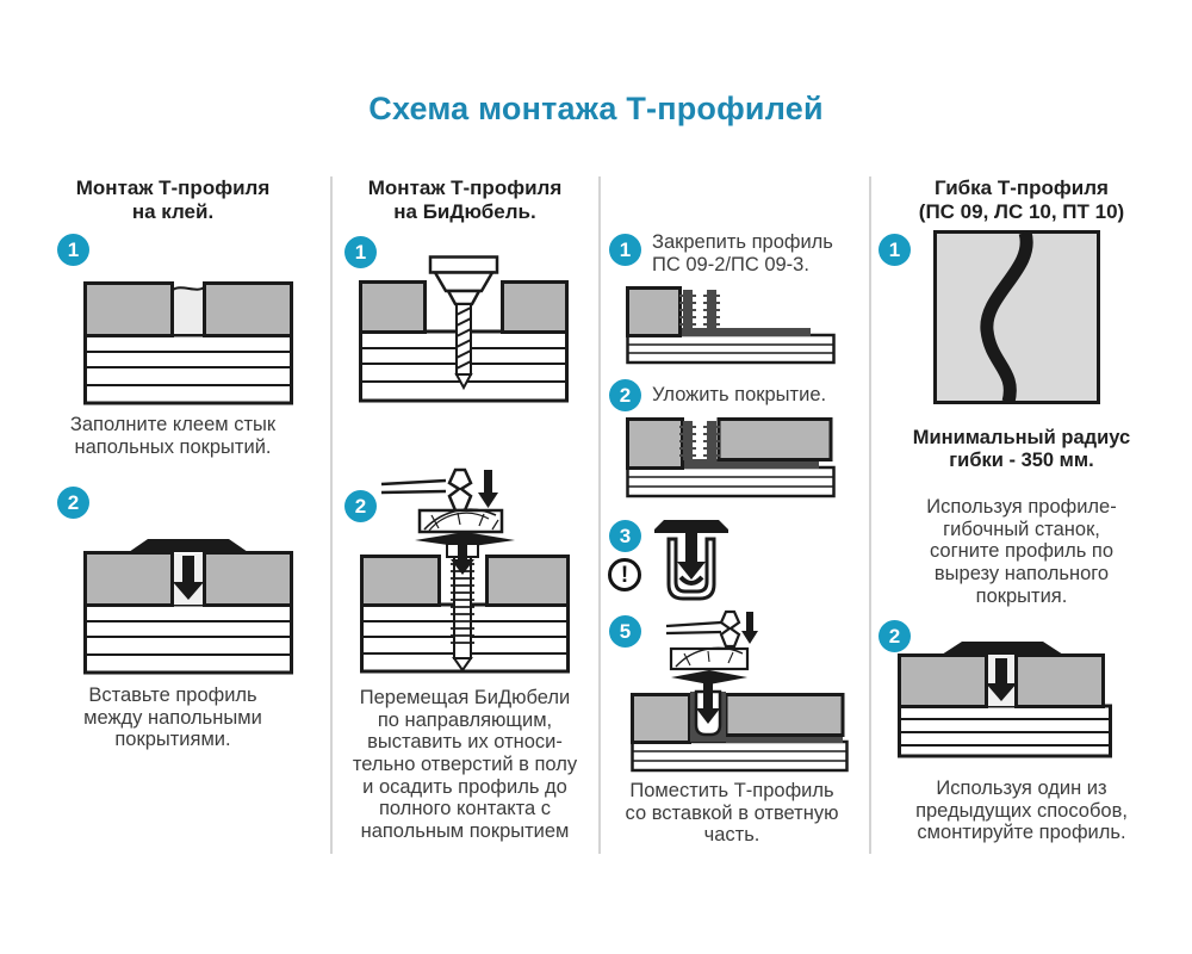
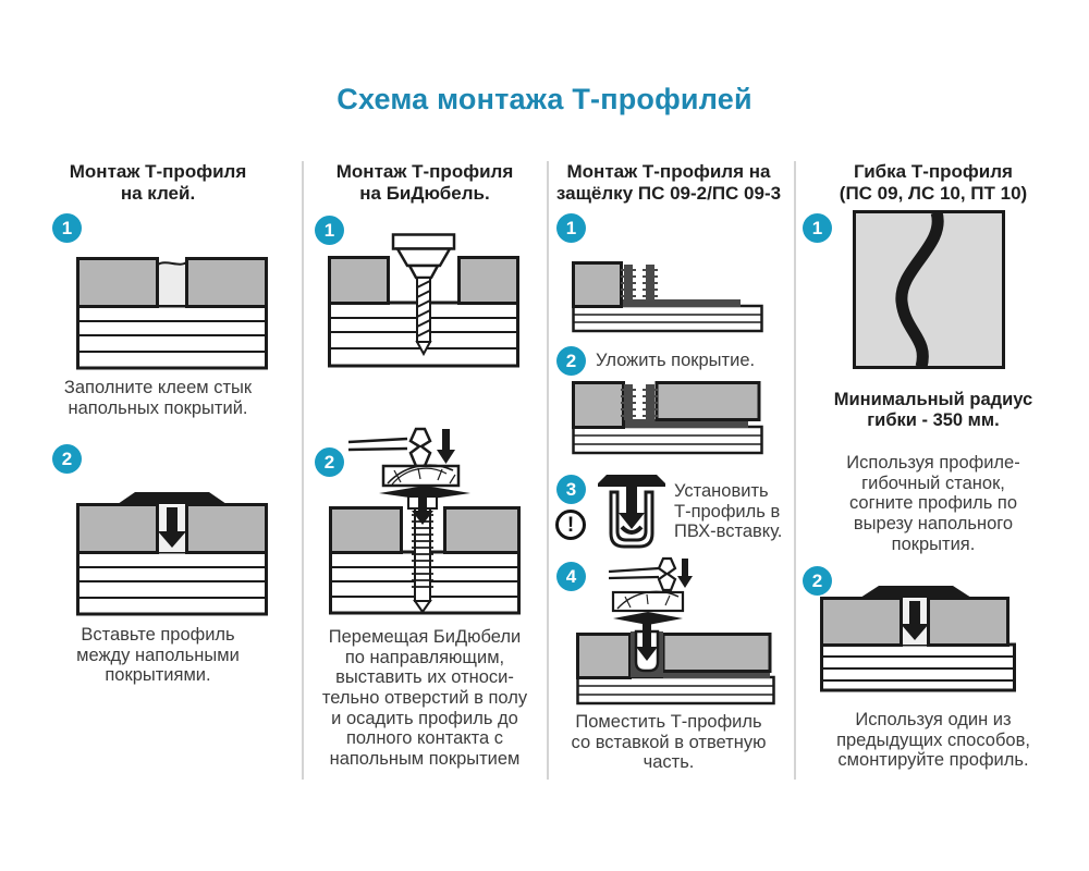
  Схема монтажа Т-профилей
  Монтаж Т-профиля
  на клей.
  1
  Заполните клеем стык
  напольных покрытий.
  2
  Вставьте профиль
  между напольными
  покрытиями.
  Монтаж Т-профиля
  на БиДюбель.
  1
  2
  Перемещая БиДюбели
  по направляющим,
  выставить их относи-
  тельно отверстий в полу
  и осадить профиль до
  полного контакта с
  напольным покрытием
+ Монтаж Т-профиля на
+ защёлку ПС 09-2/ПС 09-3
  1
- Закрепить профиль
- ПС 09-2/ПС 09-3.
  2
  Уложить покрытие.
  3
  !
+ Установить
+ Т-профиль в
+ ПВХ-вставку.
- 5
+ 4
  Поместить Т-профиль
  со вставкой в ответную
  часть.
  Гибка Т-профиля
  (ПС 09, ЛС 10, ПТ 10)
  1
  Минимальный радиус
  гибки - 350 мм.
  Используя профиле-
  гибочный станок,
  согните профиль по
  вырезу напольного
  покрытия.
  2
  Используя один из
  предыдущих способов,
  смонтируйте профиль.
